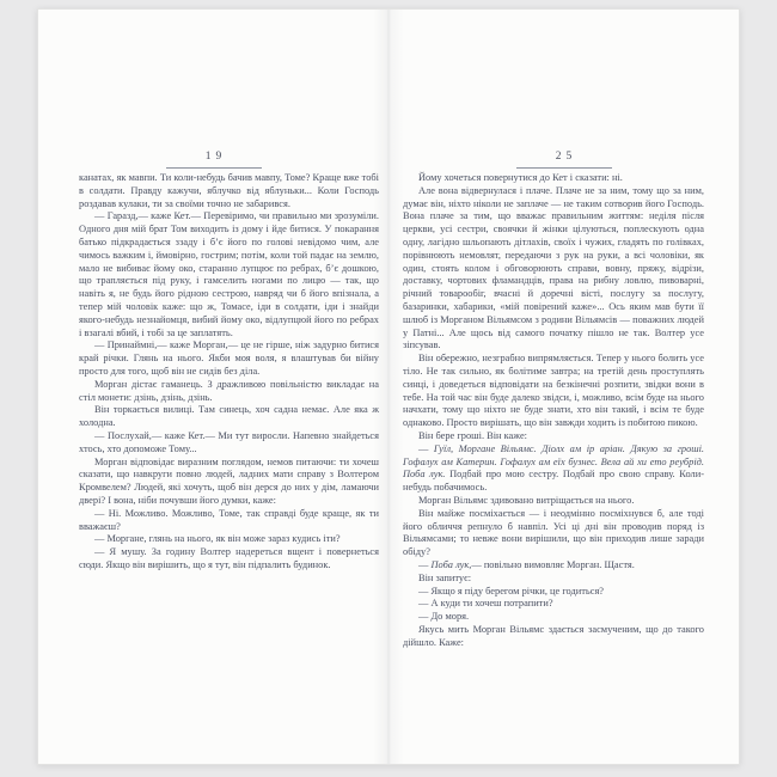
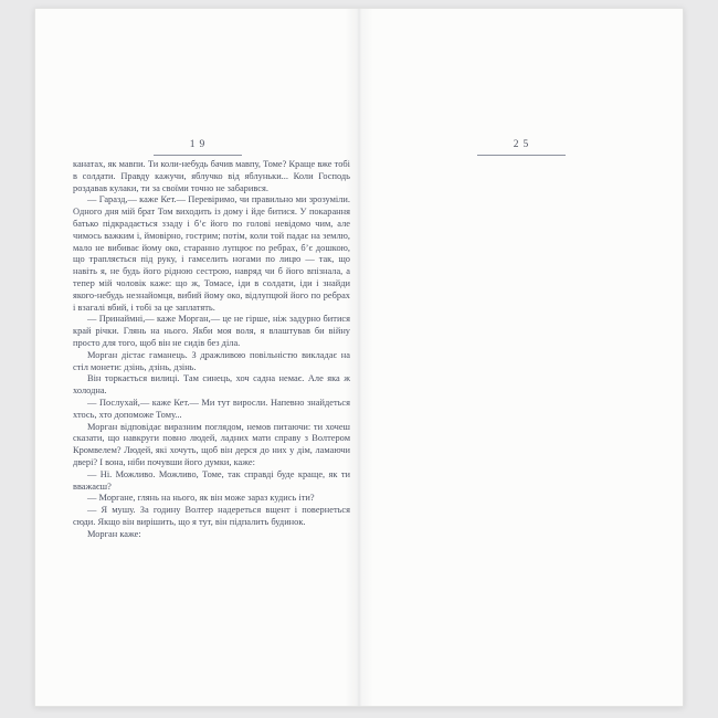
  19
  канатах, як мавпи. Ти коли-небудь бачив мавпу, Томе? Краще вже то в солдати. Правду кажучи, яблучко від яблуньки... Коли Госпо роздавав кулаки, ти за своїми точно не забарився.
  — Гаразд,— каже Кет.— Перевіримо, чи правильно ми зрозуміл Одного дня мій брат Том виходить із дому і йде битися. У покаранн батько підкрадається ззаду і б’є його по голові невідомо чим, а чимось важким і, ймовірно, гострим; потім, коли той падає на земл мало не вибиває йому око, старанно лупцює по ребрах, б’є дошко що трапляється під руку, і гамселить ногами по лицю — так, щ навіть я, не будь його рідною сестрою, навряд чи б його впізнала, тепер мій чоловік каже: що ж, Томасе, іди в солдати, іди і знайд якого-небудь незнайомця, вибий йому око, відлупцюй його по ребра і взагалі вбий, і тобі за це заплатять.
  — Принаймні,— каже Морган,— це не гірше, ніж задурно бити край річки. Глянь на нього. Якби моя воля, я влаштував би війн просто для того, щоб він не сидів без діла.
  Морган дістає гаманець. З дражливою повільністю викладає стіл монети: дзінь, дзінь, дзінь.
  Він торкається вилиці. Там синець, хоч садна немає. Але яка холодна.
  — Послухай,— каже Кет.— Ми тут виросли. Напевно знайдеть хтось, хто допоможе Тому...
  Морган відповідає виразним поглядом, немов питаючи: ти хоче сказати, що навкруги повно людей, ладних мати справу з Волтеро Кромвелем? Людей, які хочуть, щоб він дерся до них у дім, ламаюч двері? І вона, ніби почувши його думки, каже:
  — Ні. Можливо. Можливо, Томе, так справді буде краще, як т вважаєш?
  — Моргане, глянь на нього, як він може зараз кудись іти?
  — Я мушу. За годину Волтер надереться вщент і повернеть сюди. Якщо він вирішить, що я тут, він підпалить будинок.
+ Морган каже:
  25
- Йому хочеться повернутися до Кет і сказати: ні.
- Але вона відвернулася і плаче. Плаче не за ним, тому що за ним, думає він, ніхто ніколи не заплаче — не таким сотворив його Господь. Вона плаче за тим, що вважає правильним життям: неділя після церкви, усі сестри, своячки й жінки цілуються, поплескують одна одну, лагідно шльопають дітлахів, своїх і чужих, гладять по голівках, порівнюють немовлят, передаючи з рук на руки, а всі чоловіки, як один, стоять колом і обговорюють справи, вовну, пряжу, відрізи, доставку, чортових фламандців, права на рибну ловлю, пивоварні, річний товарообіг, вчасні й доречні вісті, послугу за послугу, базаринки, хабарики, «мій повірений каже»... Ось яким мав бути її шлюб із Морганом Вільямсом з родини Вільямсів — поважних людей у Патні... Але щось від самого початку пішло не так. Волтер усе зіпсував.
- Він обережно, незграбно випрямляється. Тепер у нього болить усе тіло. Не так сильно, як болітиме завтра; на третій день проступлять синці, і доведеться відповідати на безкінечні розпити, звідки вони в тебе. На той час він буде далеко звідси, і, можливо, всім буде на нього начхати, тому що ніхто не буде знати, хто він такий, і всім те буде однаково. Просто вирішать, що він завжди ходить із побитою пикою.
- Він бере гроші. Він каже:
- — Гуїл, Моргане Вільямс. Діолх ам ір аріан. Дякую за гроші. Гофалух ам Катерин. Гофалух ам еїх бузнес. Вела ай хи ето реубрід. Поба лук. Подбай про мою сестру. Подбай про свою справу. Коли-небудь побачимось.
- Морган Вільямс здивовано витріщається на нього.
- Він майже посміхається — і неодмінно посміхнувся б, але тоді його обличчя репнуло б навпіл. Усі ці дні він проводив поряд із Вільямсами; то невже вони вирішили, що він приходив лише заради обіду?
- — Поба лук,— повільно вимовляє Морган. Щастя.
- Він запитує:
- — Якщо я піду берегом річки, це годиться?
- — А куди ти хочеш потрапити?
- — До моря.
- Якусь мить Морган Вільямс здається засмученим, що до такого дійшло. Каже:
